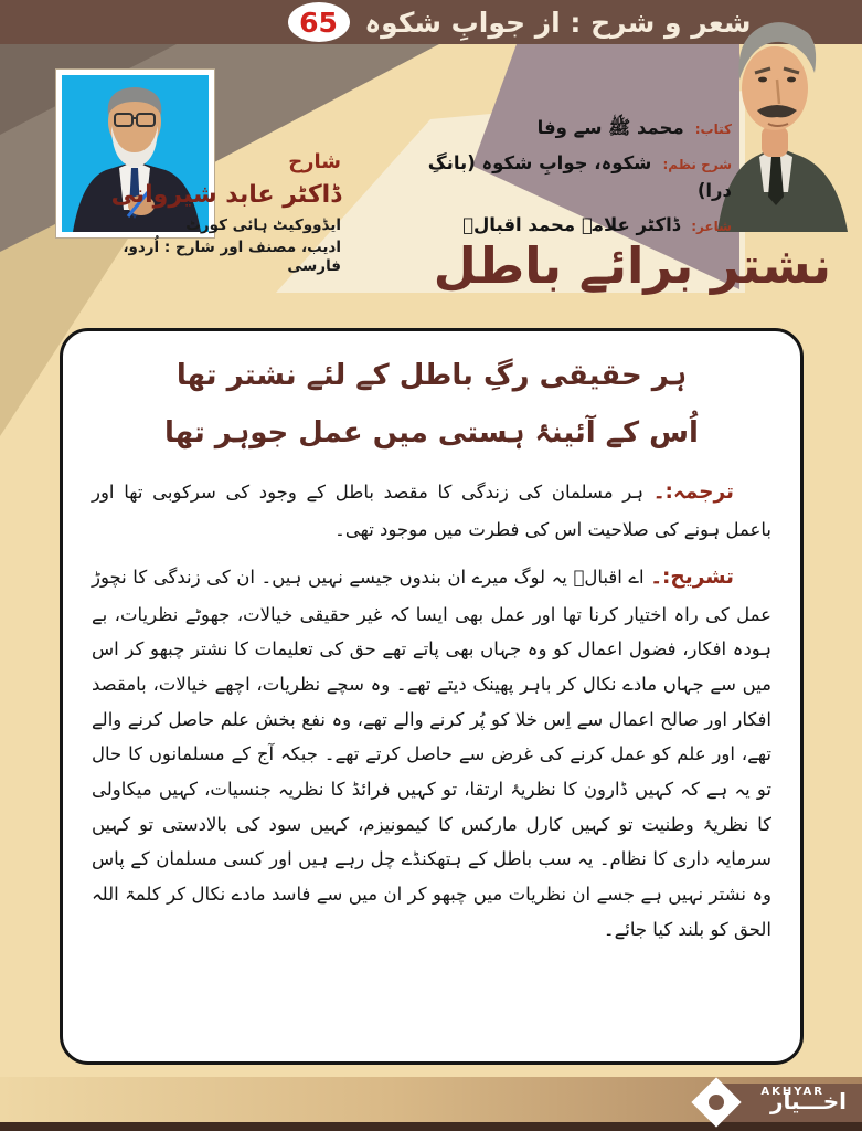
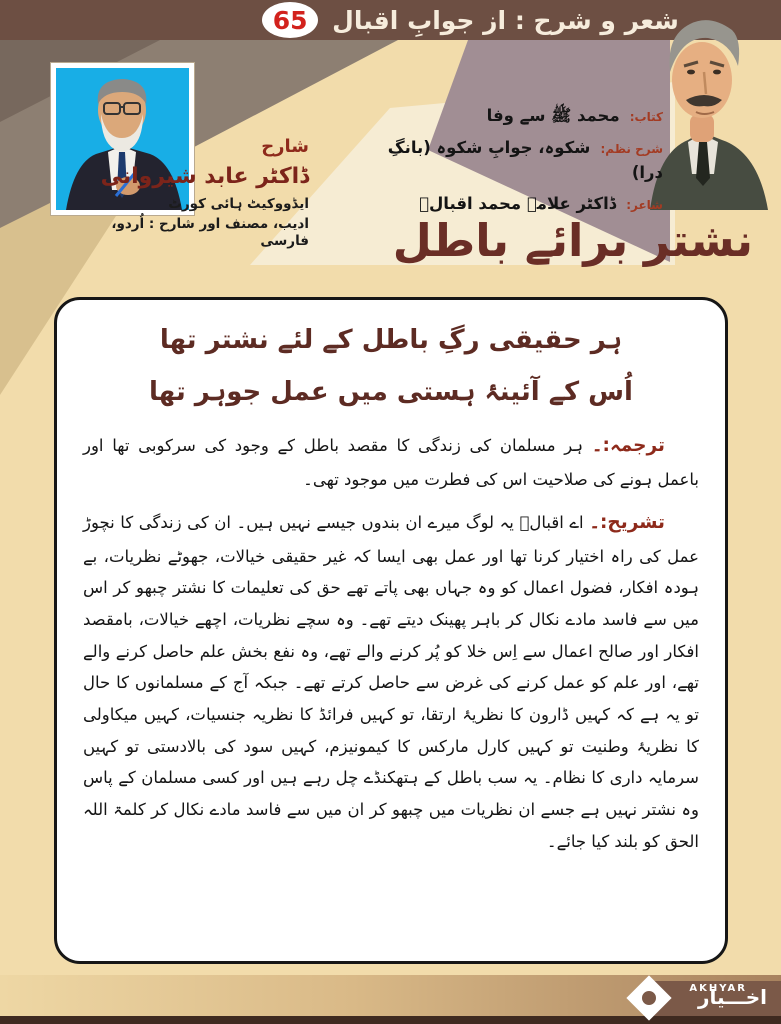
- شعر و شرح : از جوابِ شکوہ
+ شعر و شرح : از جوابِ اقبال
  65
  شارح
  ڈاکٹر عابد شیروانی
  ایڈووکیٹ ہائی کورٹ
  ادیب، مصنف اور شارح : اُردو، فارسی
  کتاب: محمد ﷺ سے وفا
  شرح نظم: شکوہ، جوابِ شکوہ (بانگِ درا)
  شاعر: ڈاکٹر علامہ محمد اقبالؒ
  نشتر برائے باطل
  ہر حقیقی رگِ باطل کے لئے نشتر تھا
  اُس کے آئینۂ ہستی میں عمل جوہر تھا
  ترجمہ:۔ ہر مسلمان کی زندگی کا مقصد باطل کے وجود کی سرکوبی تھا اور باعمل ہونے کی صلاحیت اس کی فطرت میں موجود تھی۔
- تشریح:۔ اے اقبالؒ یہ لوگ میرے ان بندوں جیسے نہیں ہیں۔ ان کی زندگی کا نچوڑ عمل کی راہ اختیار کرنا تھا اور عمل بھی ایسا کہ غیر حقیقی خیالات، جھوٹے نظریات، بے ہودہ افکار، فضول اعمال کو وہ جہاں بھی پاتے تھے حق کی تعلیمات کا نشتر چبھو کر اس میں سے جہاں مادے نکال کر باہر پھینک دیتے تھے۔ وہ سچے نظریات، اچھے خیالات، بامقصد افکار اور صالح اعمال سے اِس خلا کو پُر کرنے والے تھے، وہ نفع بخش علم حاصل کرنے والے تھے، اور علم کو عمل کرنے کی غرض سے حاصل کرتے تھے۔ جبکہ آج کے مسلمانوں کا حال تو یہ ہے کہ کہیں ڈارون کا نظریۂ ارتقا، تو کہیں فرائڈ کا نظریہ جنسیات، کہیں میکاولی کا نظریۂ وطنیت تو کہیں کارل مارکس کا کیمونیزم، کہیں سود کی بالادستی تو کہیں سرمایہ داری کا نظام۔ یہ سب باطل کے ہتھکنڈے چل رہے ہیں اور کسی مسلمان کے پاس وہ نشتر نہیں ہے جسے ان نظریات میں چبھو کر ان میں سے فاسد مادے نکال کر کلمۃ اللہ الحق کو بلند کیا جائے۔
+ تشریح:۔ اے اقبالؒ یہ لوگ میرے ان بندوں جیسے نہیں ہیں۔ ان کی زندگی کا نچوڑ عمل کی راہ اختیار کرنا تھا اور عمل بھی ایسا کہ غیر حقیقی خیالات، جھوٹے نظریات، بے ہودہ افکار، فضول اعمال کو وہ جہاں بھی پاتے تھے حق کی تعلیمات کا نشتر چبھو کر اس میں سے فاسد مادے نکال کر باہر پھینک دیتے تھے۔ وہ سچے نظریات، اچھے خیالات، بامقصد افکار اور صالح اعمال سے اِس خلا کو پُر کرنے والے تھے، وہ نفع بخش علم حاصل کرنے والے تھے، اور علم کو عمل کرنے کی غرض سے حاصل کرتے تھے۔ جبکہ آج کے مسلمانوں کا حال تو یہ ہے کہ کہیں ڈارون کا نظریۂ ارتقا، تو کہیں فرائڈ کا نظریہ جنسیات، کہیں میکاولی کا نظریۂ وطنیت تو کہیں کارل مارکس کا کیمونیزم، کہیں سود کی بالادستی تو کہیں سرمایہ داری کا نظام۔ یہ سب باطل کے ہتھکنڈے چل رہے ہیں اور کسی مسلمان کے پاس وہ نشتر نہیں ہے جسے ان نظریات میں چبھو کر ان میں سے فاسد مادے نکال کر کلمۃ اللہ الحق کو بلند کیا جائے۔
  اخـــیار
  AKHYAR
